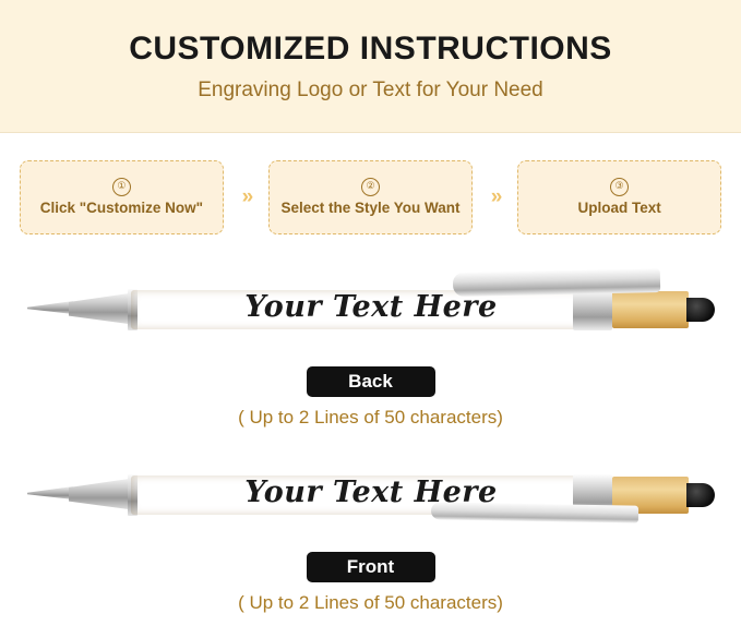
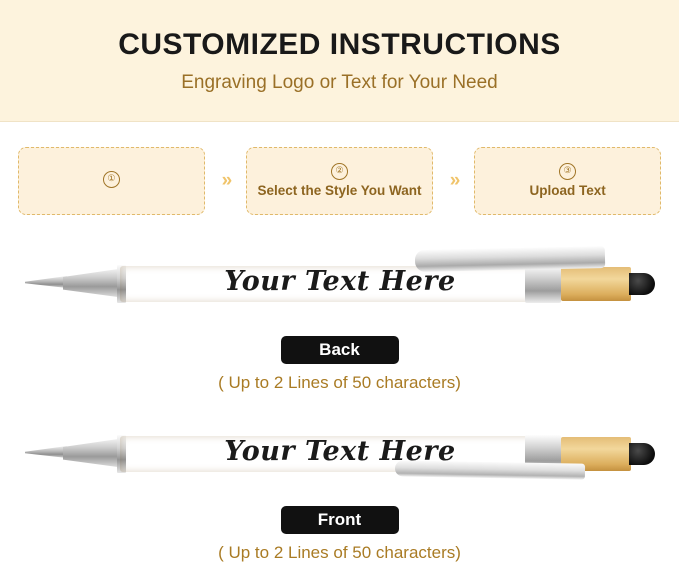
  CUSTOMIZED INSTRUCTIONS
  Engraving Logo or Text for Your Need
  ①
- Click "Customize Now"
  »
  ②
  Select the Style You Want
  »
  ③
  Upload Text
  Your Text Here
  Back
  ( Up to 2 Lines of 50 characters)
  Your Text Here
  Front
  ( Up to 2 Lines of 50 characters)
